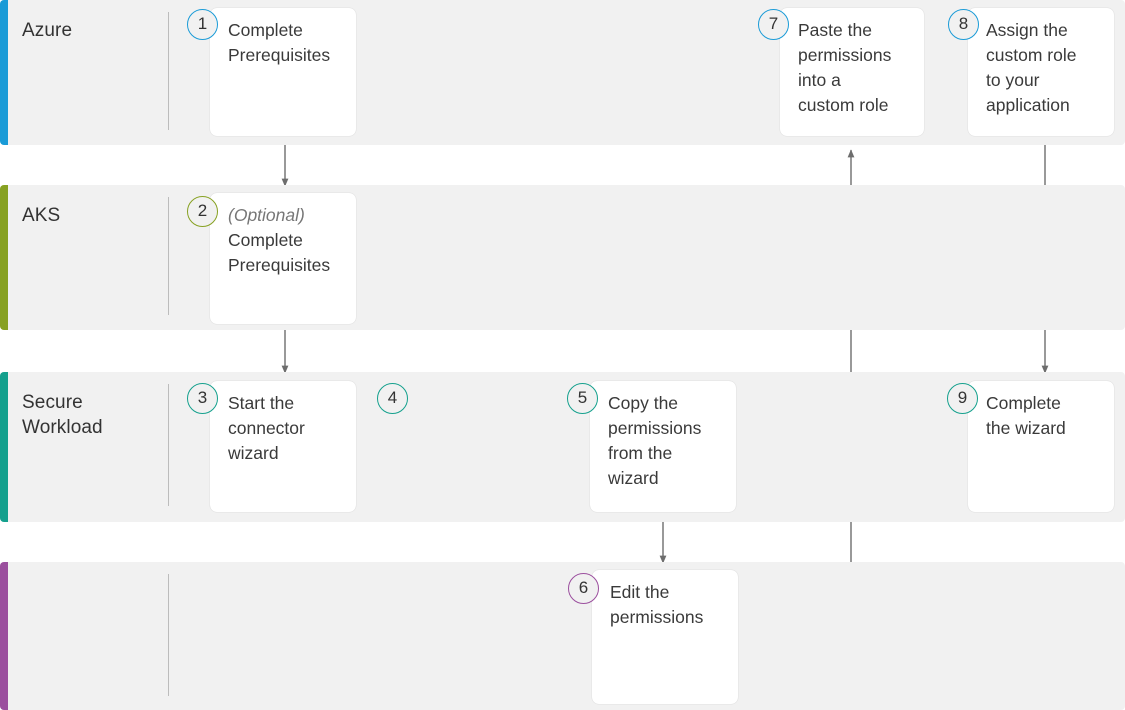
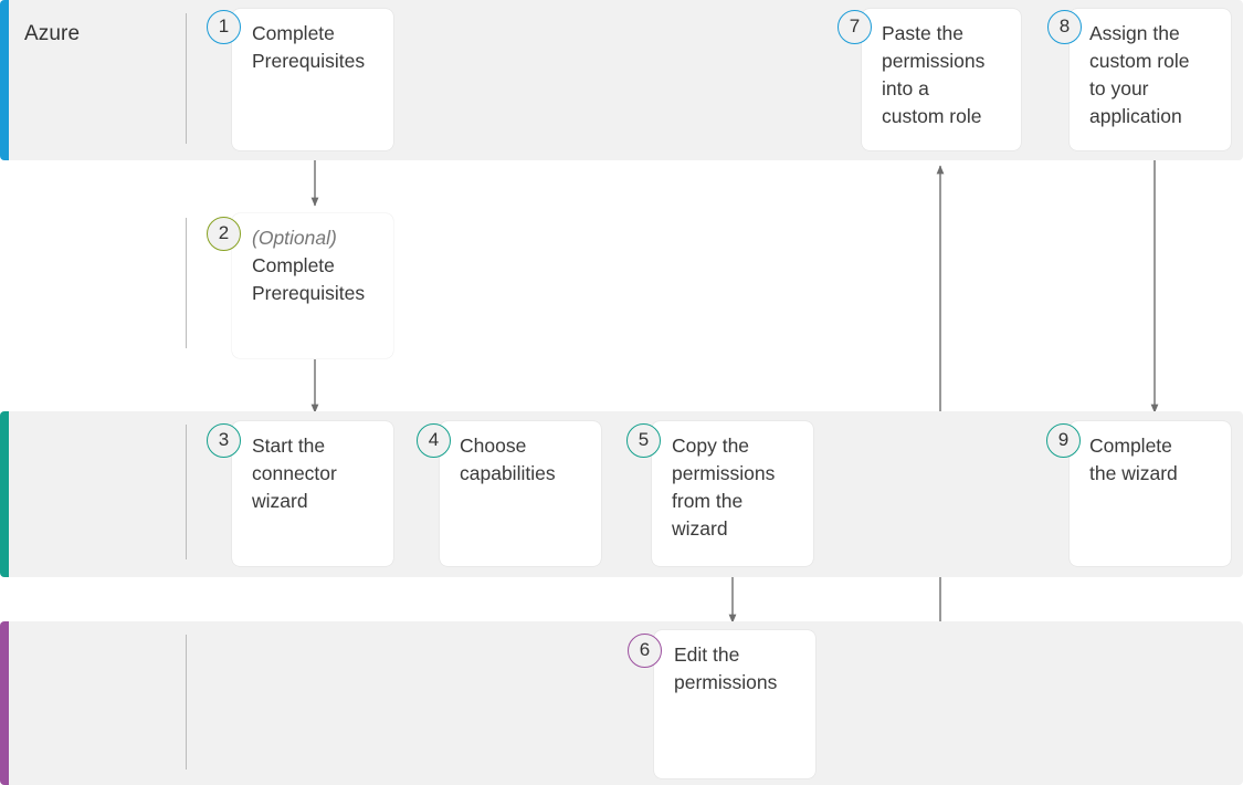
  Azure
- AKS
- Secure
- Workload
  Complete
  Prerequisites
  1
  (Optional)
  Complete
  Prerequisites
  2
  Start the
  connector
  wizard
  3
+ Choose
+ capabilities
  4
  Copy the
  permissions
  from the
  wizard
  5
  Edit the
  permissions
  6
  Paste the
  permissions
  into a
  custom role
  7
  Assign the
  custom role
  to your
  application
  8
  Complete
  the wizard
  9
